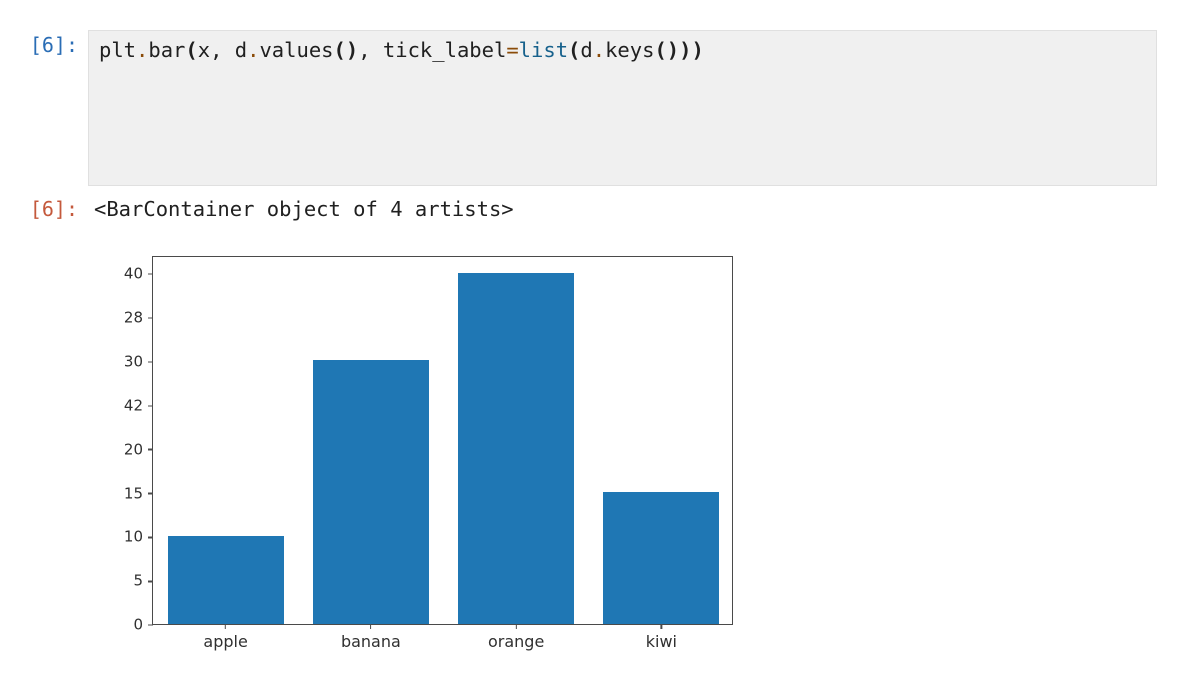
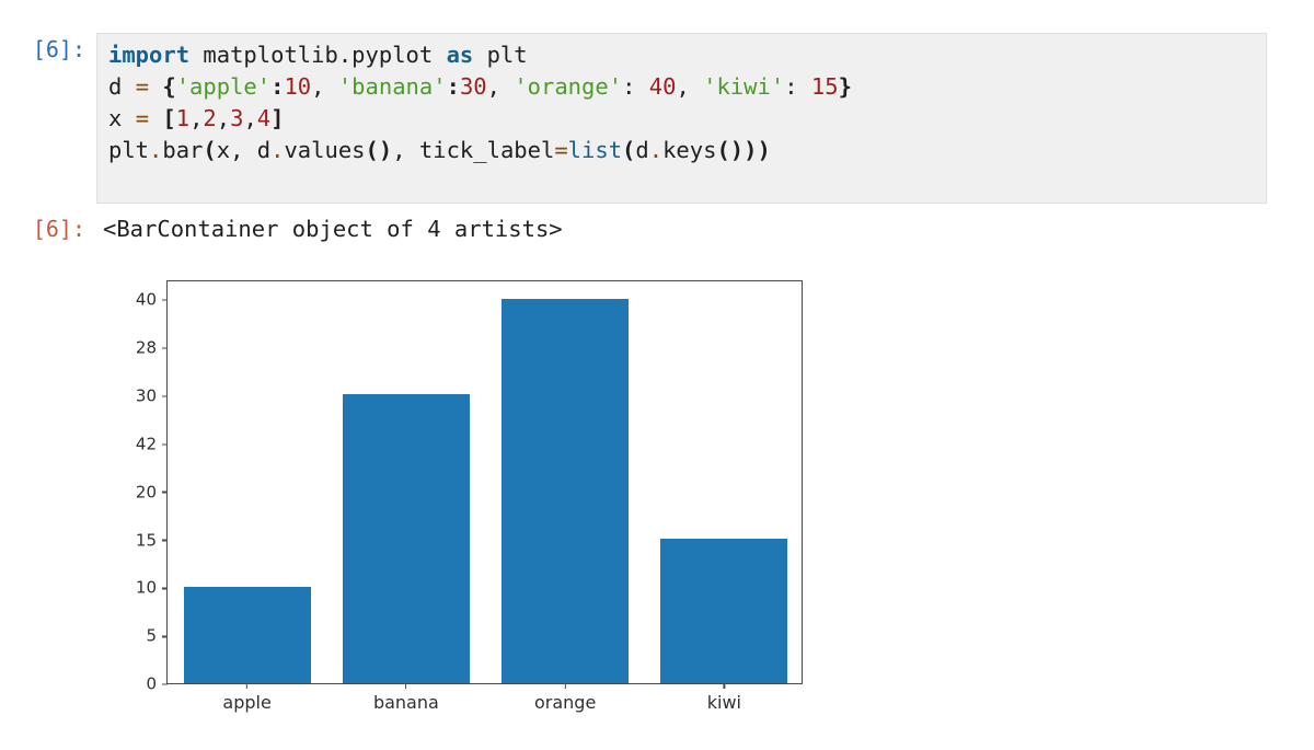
  [6]:
+ import matplotlib.pyplot as plt
+ d = {'apple':10, 'banana':30, 'orange': 40, 'kiwi': 15}
+ x = [1,2,3,4]
  plt.bar(x, d.values(), tick_label=list(d.keys()))
  [6]:
  <BarContainer object of 4 artists>
  apple
  banana
  orange
  kiwi
  0
  5
  10
  15
  20
  42
  30
  28
  40
